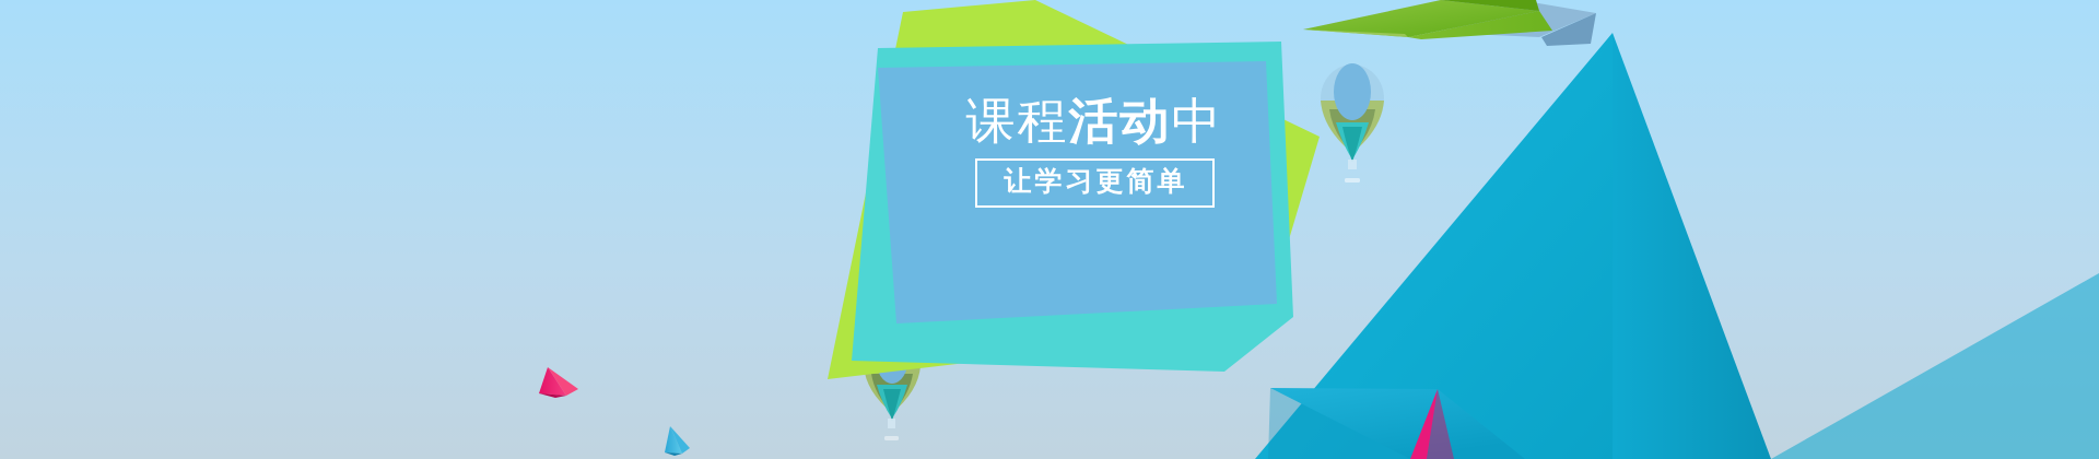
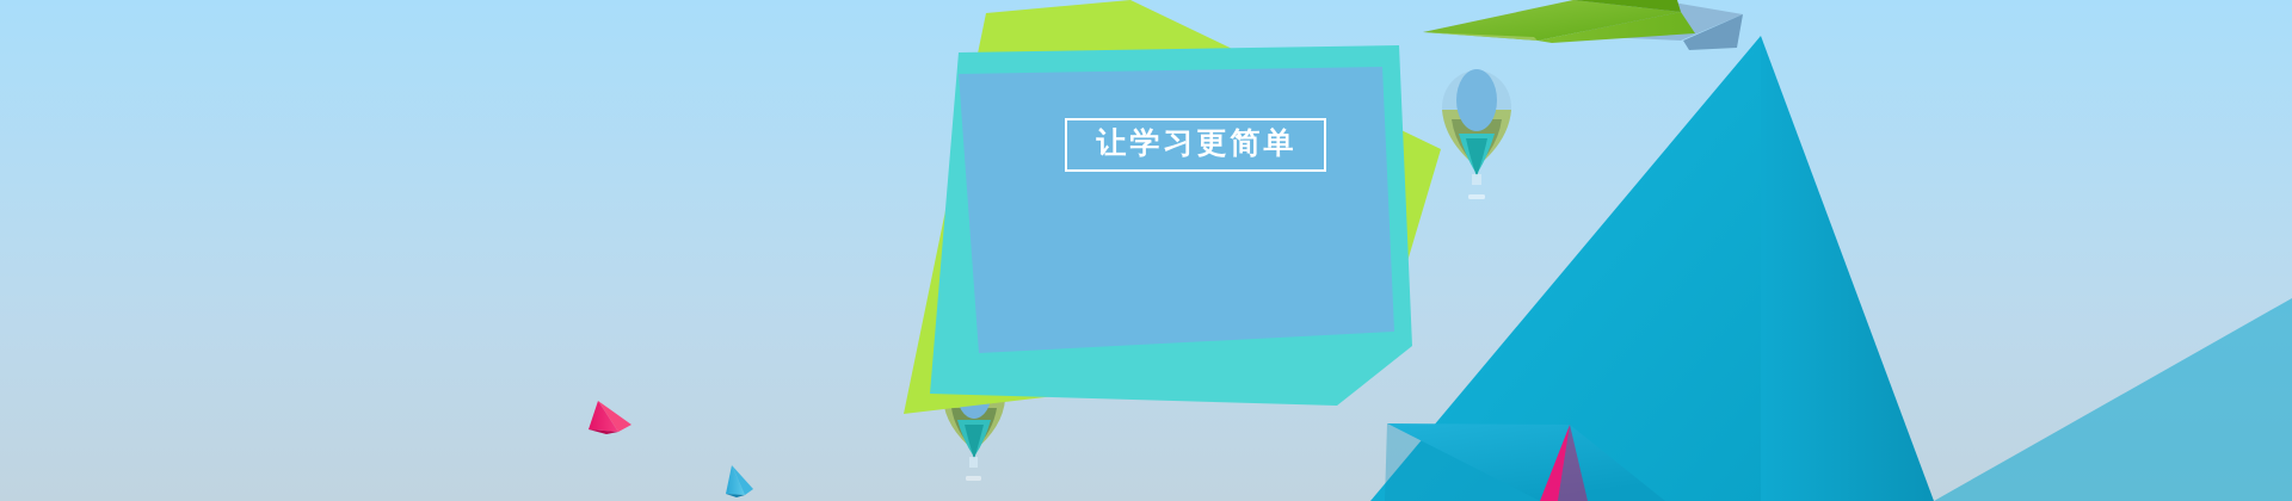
- 课程活动中
  让学习更简单
